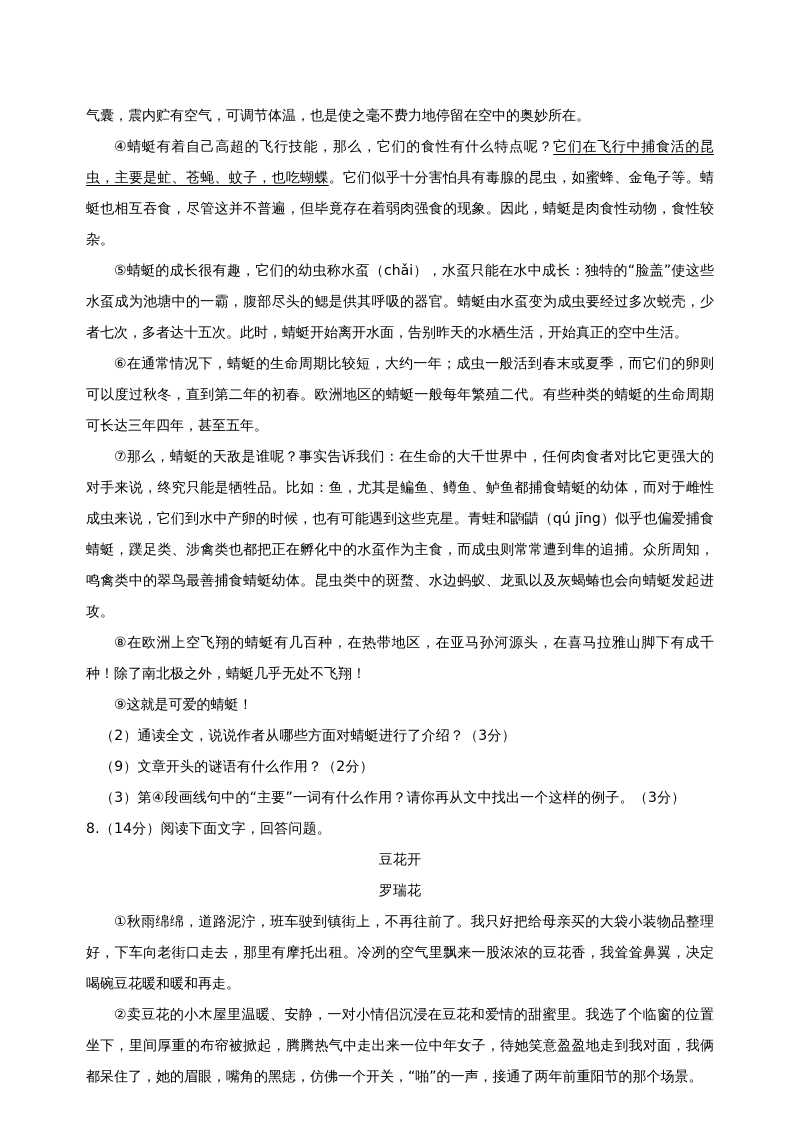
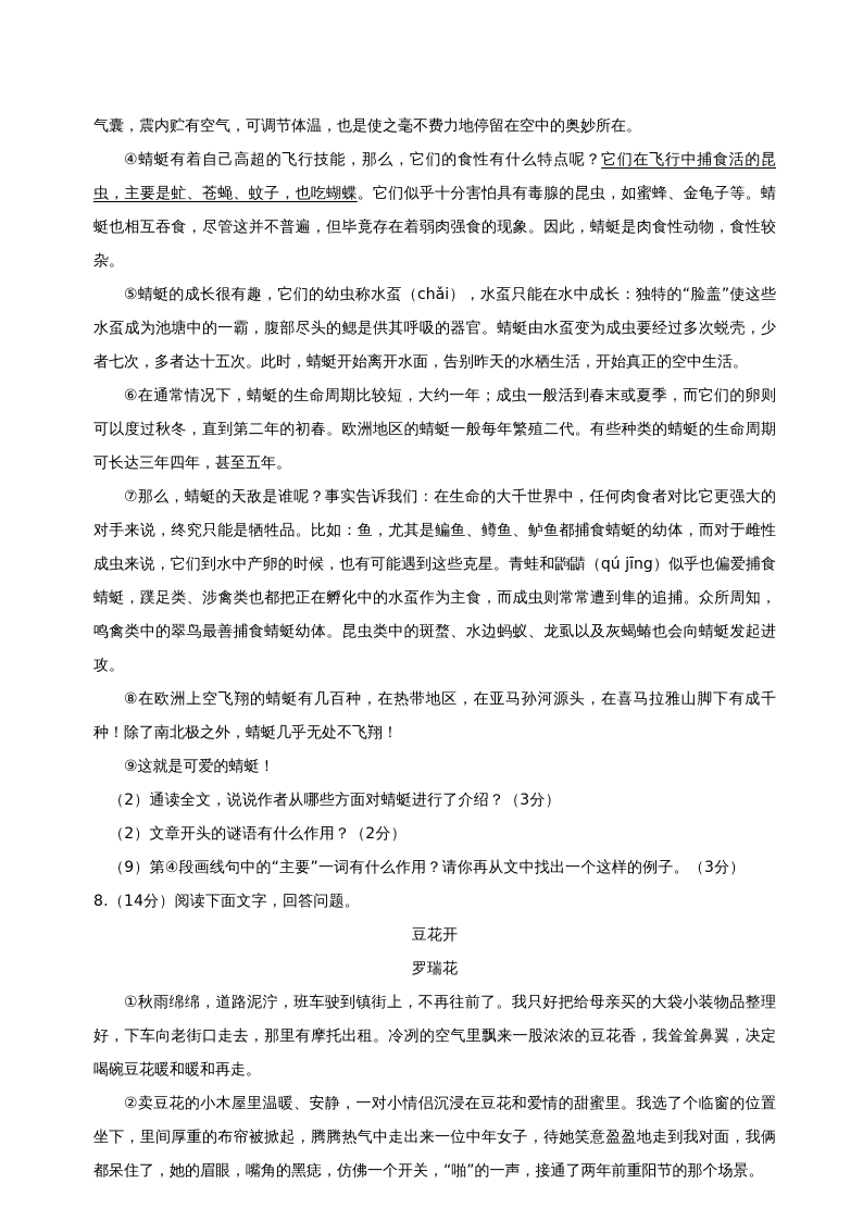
  气囊，震内贮有空气，可调节体温，也是使之毫不费力地停留在空中的奥妙所在。
  ④蜻蜓有着自己高超的飞行技能，那么，它们的食性有什么特点呢？它们在飞行中捕食活的昆虫，主要是虻、苍蝇、蚊子，也吃蝴蝶。它们似乎十分害怕具有毒腺的昆虫，如蜜蜂、金龟子等。蜻蜓也相互吞食，尽管这并不普遍，但毕竟存在着弱肉强食的现象。因此，蜻蜓是肉食性动物，食性较杂。
  ⑤蜻蜓的成长很有趣，它们的幼虫称水虿（chǎi），水虿只能在水中成长：独特的“脸盖”使这些水虿成为池塘中的一霸，腹部尽头的鳃是供其呼吸的器官。蜻蜓由水虿变为成虫要经过多次蜕壳，少者七次，多者达十五次。此时，蜻蜓开始离开水面，告别昨天的水栖生活，开始真正的空中生活。
  ⑥在通常情况下，蜻蜓的生命周期比较短，大约一年；成虫一般活到春末或夏季，而它们的卵则可以度过秋冬，直到第二年的初春。欧洲地区的蜻蜓一般每年繁殖二代。有些种类的蜻蜓的生命周期可长达三年四年，甚至五年。
  ⑦那么，蜻蜓的天敌是谁呢？事实告诉我们：在生命的大千世界中，任何肉食者对比它更强大的对手来说，终究只能是牺牲品。比如：鱼，尤其是鳊鱼、鳟鱼、鲈鱼都捕食蜻蜓的幼体，而对于雌性成虫来说，它们到水中产卵的时候，也有可能遇到这些克星。青蛙和鼩鼱（qú jīng）似乎也偏爱捕食蜻蜓，蹼足类、涉禽类也都把正在孵化中的水虿作为主食，而成虫则常常遭到隼的追捕。众所周知，鸣禽类中的翠鸟最善捕食蜻蜓幼体。昆虫类中的斑蝥、水边蚂蚁、龙虱以及灰蝎蝽也会向蜻蜓发起进攻。
  ⑧在欧洲上空飞翔的蜻蜓有几百种，在热带地区，在亚马孙河源头，在喜马拉雅山脚下有成千种！除了南北极之外，蜻蜓几乎无处不飞翔！
  ⑨这就是可爱的蜻蜓！
  （2）通读全文，说说作者从哪些方面对蜻蜓进行了介绍？（3分）
- （9）文章开头的谜语有什么作用？（2分）
+ （2）文章开头的谜语有什么作用？（2分）
- （3）第④段画线句中的“主要”一词有什么作用？请你再从文中找出一个这样的例子。（3分）
+ （9）第④段画线句中的“主要”一词有什么作用？请你再从文中找出一个这样的例子。（3分）
  8.（14分）阅读下面文字，回答问题。
  豆花开
  罗瑞花
  ①秋雨绵绵，道路泥泞，班车驶到镇街上，不再往前了。我只好把给母亲买的大袋小装物品整理好，下车向老街口走去，那里有摩托出租。冷冽的空气里飘来一股浓浓的豆花香，我耸耸鼻翼，决定喝碗豆花暖和暖和再走。
  ②卖豆花的小木屋里温暖、安静，一对小情侣沉浸在豆花和爱情的甜蜜里。我选了个临窗的位置坐下，里间厚重的布帘被掀起，腾腾热气中走出来一位中年女子，待她笑意盈盈地走到我对面，我俩都呆住了，她的眉眼，嘴角的黑痣，仿佛一个开关，“啪”的一声，接通了两年前重阳节的那个场景。
